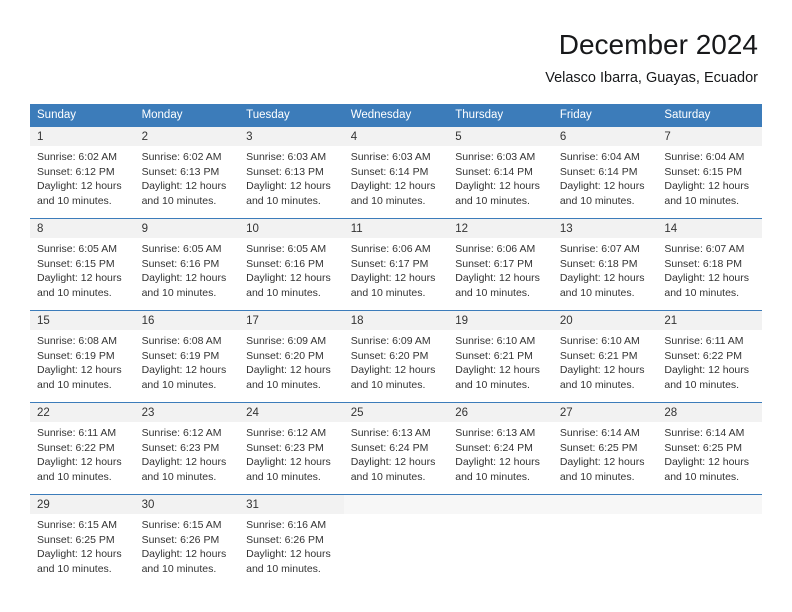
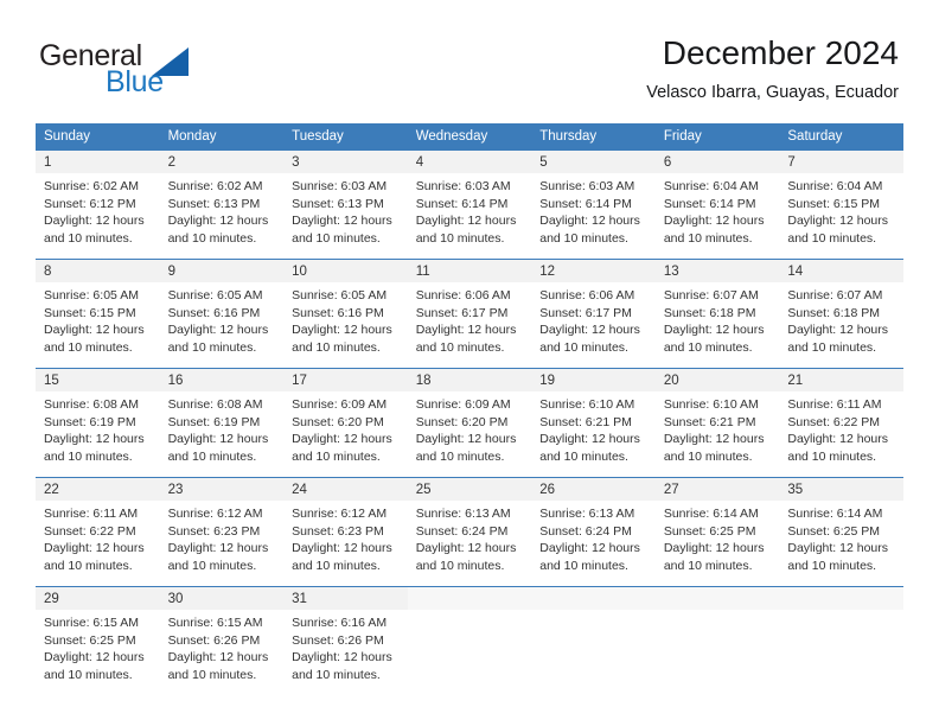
+ General
+ Blue
  December 2024
  Velasco Ibarra, Guayas, Ecuador
  Sunday	Monday	Tuesday	Wednesday	Thursday	Friday	Saturday
  1Sunrise: 6:02 AMSunset: 6:12 PMDaylight: 12 hours and 10 minutes.	2Sunrise: 6:02 AMSunset: 6:13 PMDaylight: 12 hours and 10 minutes.	3Sunrise: 6:03 AMSunset: 6:13 PMDaylight: 12 hours and 10 minutes.	4Sunrise: 6:03 AMSunset: 6:14 PMDaylight: 12 hours and 10 minutes.	5Sunrise: 6:03 AMSunset: 6:14 PMDaylight: 12 hours and 10 minutes.	6Sunrise: 6:04 AMSunset: 6:14 PMDaylight: 12 hours and 10 minutes.	7Sunrise: 6:04 AMSunset: 6:15 PMDaylight: 12 hours and 10 minutes.
  8Sunrise: 6:05 AMSunset: 6:15 PMDaylight: 12 hours and 10 minutes.	9Sunrise: 6:05 AMSunset: 6:16 PMDaylight: 12 hours and 10 minutes.	10Sunrise: 6:05 AMSunset: 6:16 PMDaylight: 12 hours and 10 minutes.	11Sunrise: 6:06 AMSunset: 6:17 PMDaylight: 12 hours and 10 minutes.	12Sunrise: 6:06 AMSunset: 6:17 PMDaylight: 12 hours and 10 minutes.	13Sunrise: 6:07 AMSunset: 6:18 PMDaylight: 12 hours and 10 minutes.	14Sunrise: 6:07 AMSunset: 6:18 PMDaylight: 12 hours and 10 minutes.
  15Sunrise: 6:08 AMSunset: 6:19 PMDaylight: 12 hours and 10 minutes.	16Sunrise: 6:08 AMSunset: 6:19 PMDaylight: 12 hours and 10 minutes.	17Sunrise: 6:09 AMSunset: 6:20 PMDaylight: 12 hours and 10 minutes.	18Sunrise: 6:09 AMSunset: 6:20 PMDaylight: 12 hours and 10 minutes.	19Sunrise: 6:10 AMSunset: 6:21 PMDaylight: 12 hours and 10 minutes.	20Sunrise: 6:10 AMSunset: 6:21 PMDaylight: 12 hours and 10 minutes.	21Sunrise: 6:11 AMSunset: 6:22 PMDaylight: 12 hours and 10 minutes.
- 22Sunrise: 6:11 AMSunset: 6:22 PMDaylight: 12 hours and 10 minutes.	23Sunrise: 6:12 AMSunset: 6:23 PMDaylight: 12 hours and 10 minutes.	24Sunrise: 6:12 AMSunset: 6:23 PMDaylight: 12 hours and 10 minutes.	25Sunrise: 6:13 AMSunset: 6:24 PMDaylight: 12 hours and 10 minutes.	26Sunrise: 6:13 AMSunset: 6:24 PMDaylight: 12 hours and 10 minutes.	27Sunrise: 6:14 AMSunset: 6:25 PMDaylight: 12 hours and 10 minutes.	28Sunrise: 6:14 AMSunset: 6:25 PMDaylight: 12 hours and 10 minutes.
+ 22Sunrise: 6:11 AMSunset: 6:22 PMDaylight: 12 hours and 10 minutes.	23Sunrise: 6:12 AMSunset: 6:23 PMDaylight: 12 hours and 10 minutes.	24Sunrise: 6:12 AMSunset: 6:23 PMDaylight: 12 hours and 10 minutes.	25Sunrise: 6:13 AMSunset: 6:24 PMDaylight: 12 hours and 10 minutes.	26Sunrise: 6:13 AMSunset: 6:24 PMDaylight: 12 hours and 10 minutes.	27Sunrise: 6:14 AMSunset: 6:25 PMDaylight: 12 hours and 10 minutes.	35Sunrise: 6:14 AMSunset: 6:25 PMDaylight: 12 hours and 10 minutes.
  29Sunrise: 6:15 AMSunset: 6:25 PMDaylight: 12 hours and 10 minutes.	30Sunrise: 6:15 AMSunset: 6:26 PMDaylight: 12 hours and 10 minutes.	31Sunrise: 6:16 AMSunset: 6:26 PMDaylight: 12 hours and 10 minutes.
